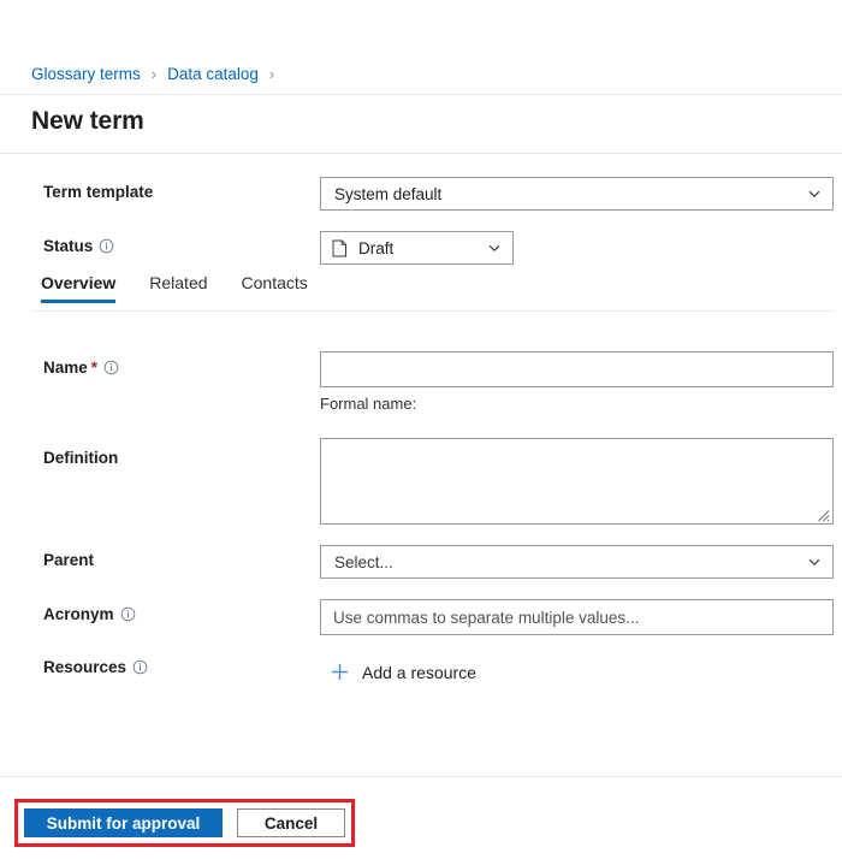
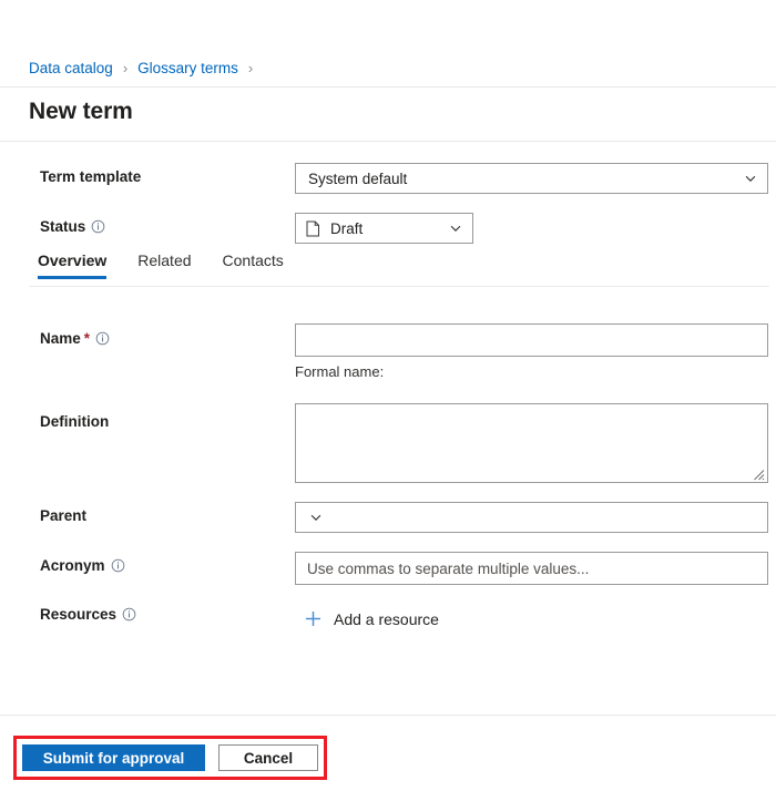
- Glossary terms
+ Data catalog
  ›
- Data catalog
+ Glossary terms
  ›
  New term
  Term template
  System default
  Status
  Draft
  Overview
  Related
  Contacts
  Name
  *
  Formal name:
  Definition
  Parent
- Select...
  Acronym
  Use commas to separate multiple values...
  Resources
  Add a resource
  Submit for approval
  Cancel
